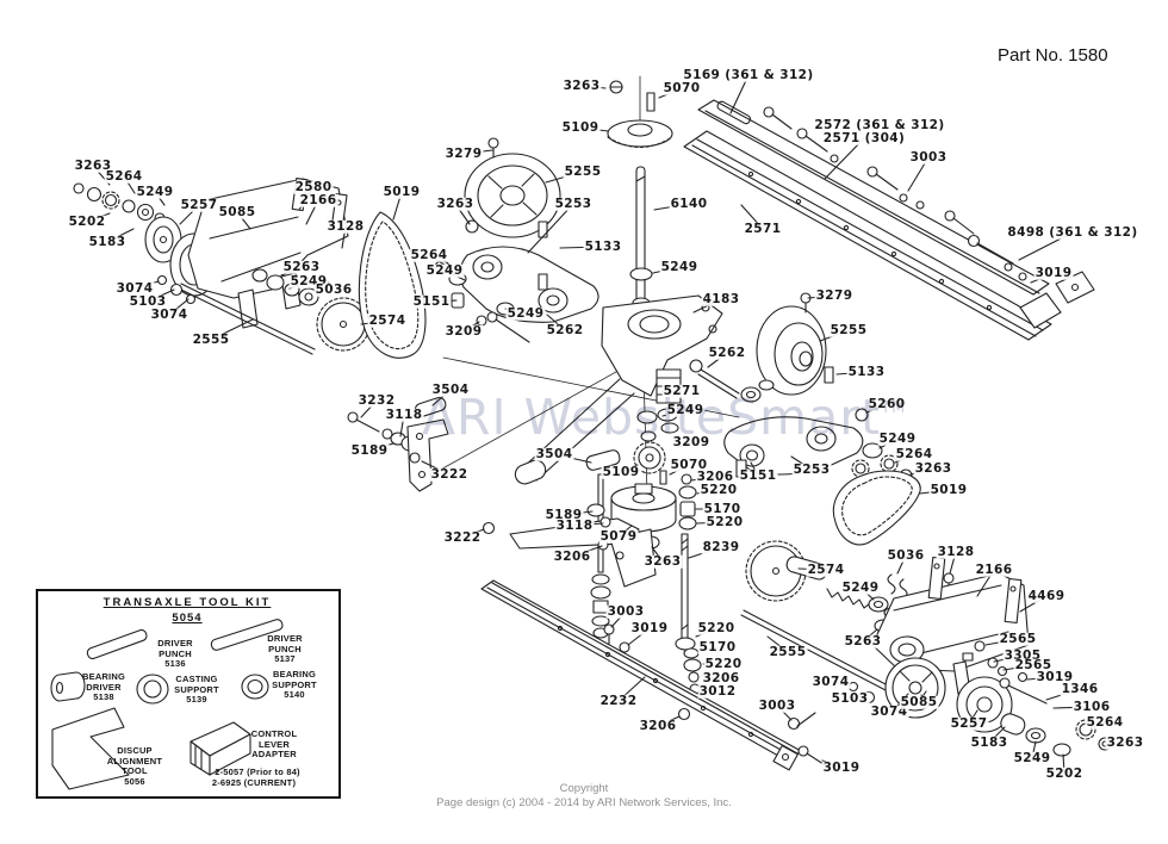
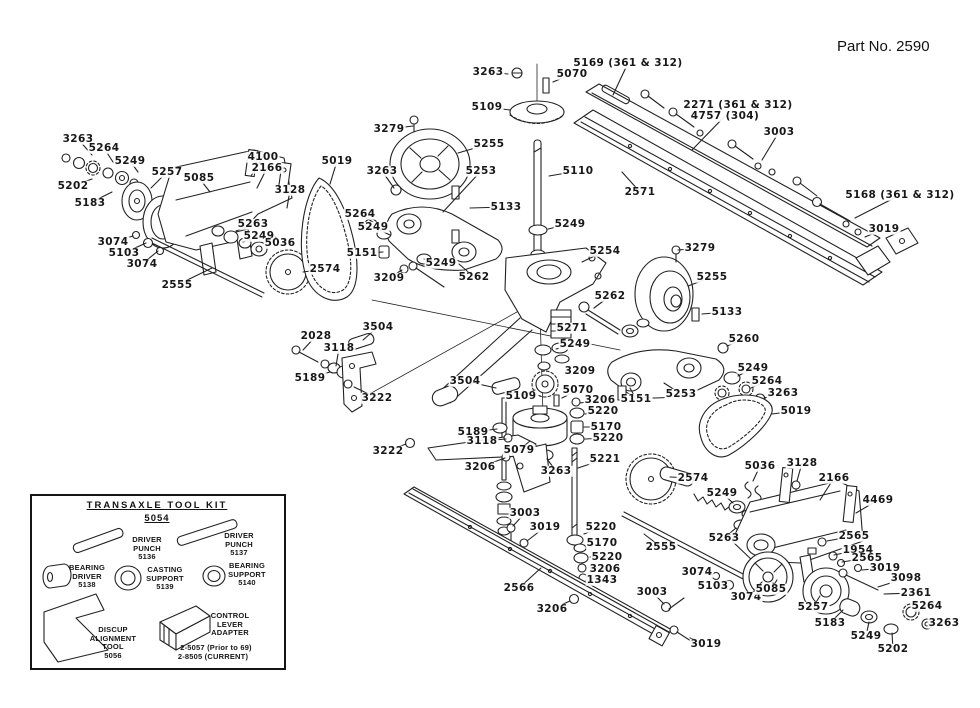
  TRANSAXLE TOOL KIT
  5054
  3263
  5264
  5249
  5202
  5183
  5257
  5085
- 2580
+ 4100
  2166
  3128
  5019
  3074
  5103
  3074
  2555
  5263
  5249
  5036
  2574
  3263
  5070
  5169 (361 & 312)
  5109
- 2572 (361 & 312)
+ 2271 (361 & 312)
- 2571 (304)
+ 4757 (304)
  3003
  2571
- 8498 (361 & 312)
+ 5168 (361 & 312)
  3019
  3279
  5255
  3263
  5253
- 6140
+ 5110
  5133
  5264
  5249
  5249
  5151
  3209
  5249
  5262
- 4183
+ 5254
  3279
  5255
  5262
  5133
  5260
  5249
  5264
  3263
  5019
  5253
  5151
  5271
  5249
  3209
  5070
  3206
  5220
  5170
  5220
  5109
  5079
  3263
- 8239
+ 5221
- 3232
+ 2028
  3118
  3504
  5189
  3222
  3504
  5189
  3118
  3222
  3206
  3003
  3019
  5220
  5170
  5220
  3206
- 3012
+ 1343
- 2232
+ 2566
  3206
  2555
  3003
  3019
  2574
  5036
  3128
  2166
  4469
  5249
  5263
  2565
- 3305
+ 1954
  2565
  3019
- 1346
+ 3098
- 3106
+ 2361
  3074
  5103
  3074
  5085
  5257
  5183
  5249
  5202
  5264
  3263
  DRIVER
  PUNCH
  5136
  DRIVER
  PUNCH
  5137
  BEARING
  DRIVER
  5138
  CASTING
  SUPPORT
  5139
  BEARING
  SUPPORT
  5140
  DISCUP
  ALIGNMENT
  TOOL
  5056
  CONTROL
  LEVER
  ADAPTER
- 2-5057 (Prior to 84)
+ 2-5057 (Prior to 69)
- 2-6925 (CURRENT)
+ 2-8505 (CURRENT)
- Part No. 1580
+ Part No. 2590
- ARI WebsiteSmartTM
- Copyright
- Page design (c) 2004 - 2014 by ARI Network Services, Inc.
